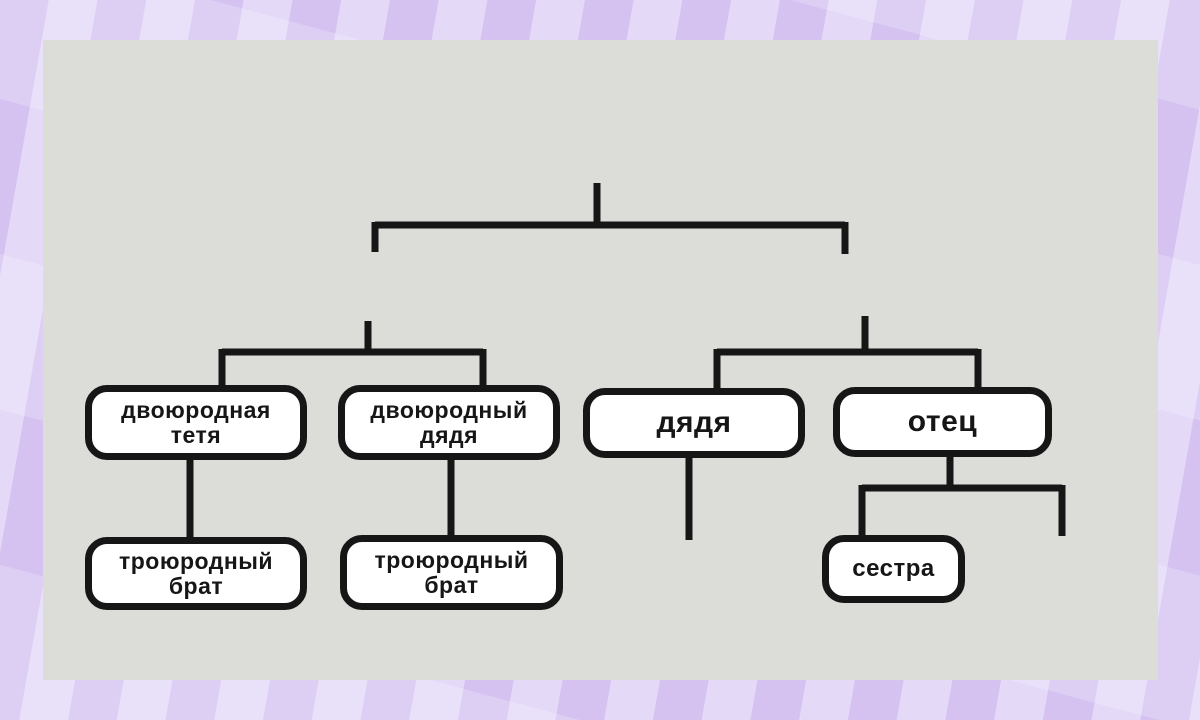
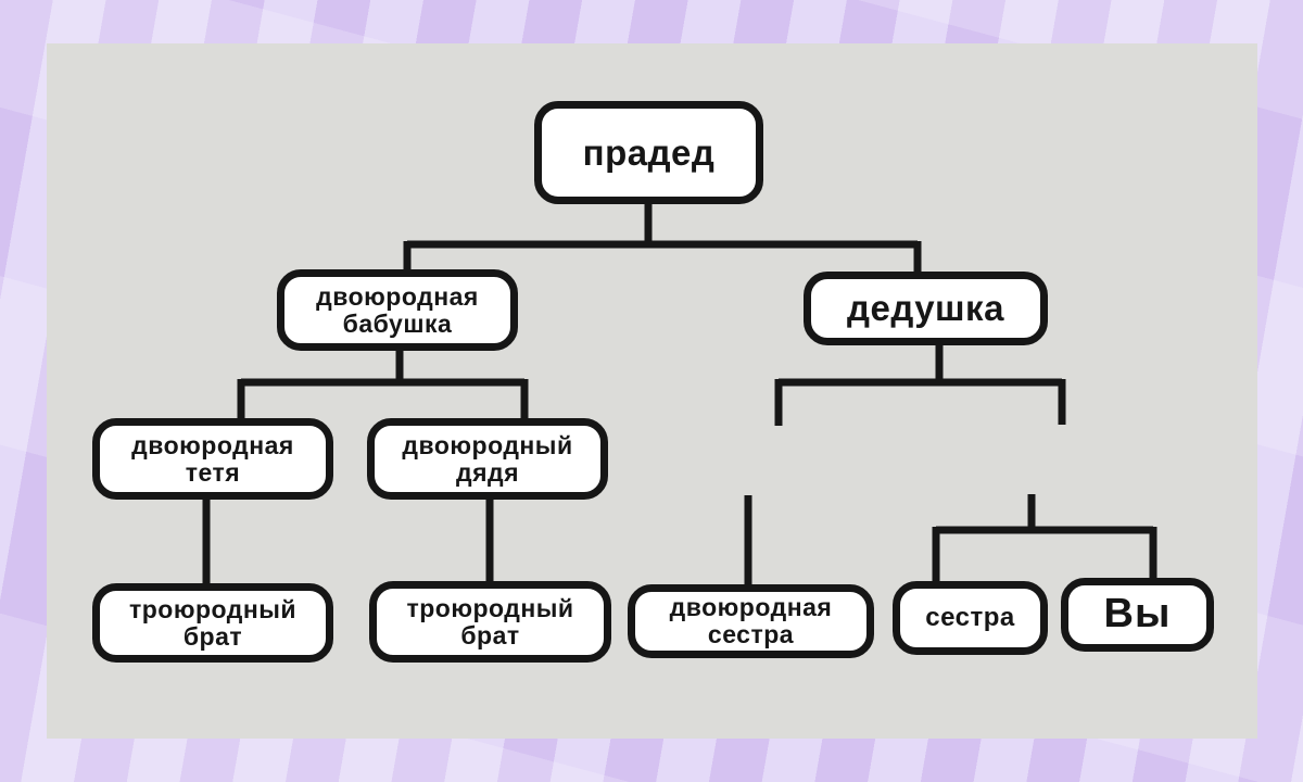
+ прадед
+ двоюродная бабушка
+ дедушка
  двоюродная тетя
  двоюродный дядя
- дядя
- отец
  троюродный брат
  троюродный брат
+ двоюродная сестра
  сестра
+ Вы
